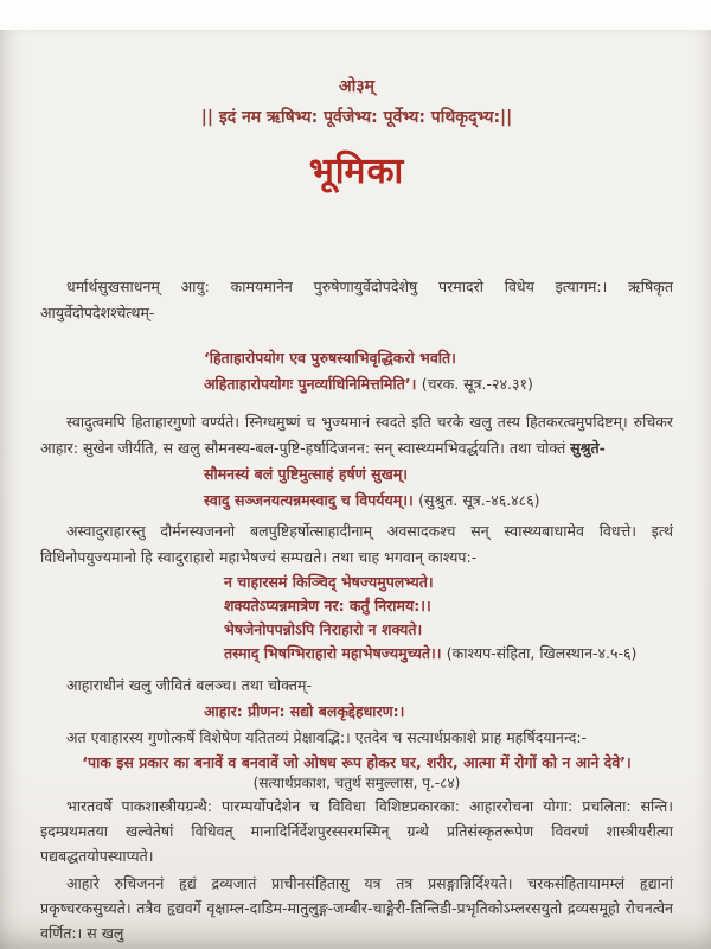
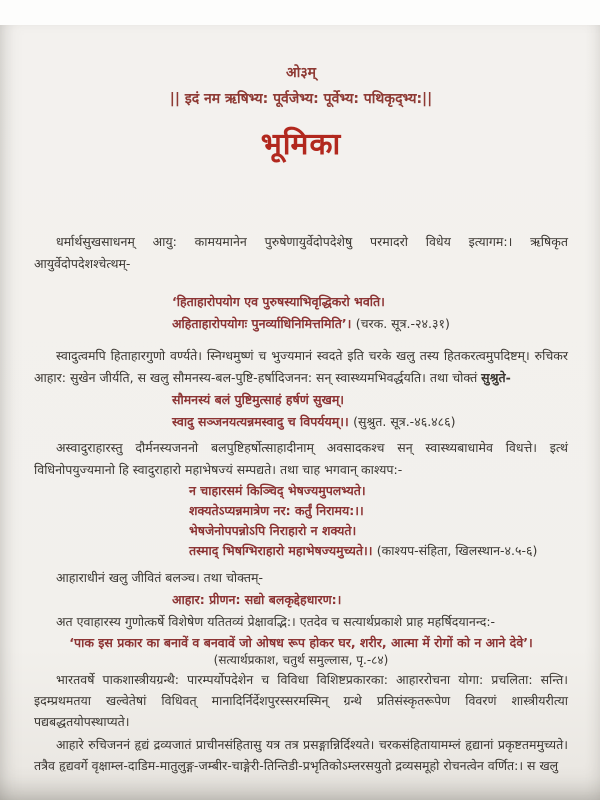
  ओ३म्
  || इदं नम ऋषिभ्य: पूर्वजेभ्य: पूर्वेभ्य: पथिकृद्भ्य:||
  भूमिका
  धर्मार्थसुखसाधनम् आयु: कामयमानेन पुरुषेणायुर्वेदोपदेशेषु परमादरो विधेय इत्यागम:। ऋषिकृत आयुर्वेदोपदेशश्चेत्थम्-
  ‘हिताहारोपयोग एव पुरुषस्याभिवृद्धिकरो भवति।
  अहिताहारोपयोगः पुनर्व्याधिनिमित्तमिति’। (चरक. सूत्र.-२४.३१)
  स्वादुत्वमपि हिताहारगुणो वर्ण्यते। स्निग्धमुष्णं च भुज्यमानं स्वदते इति चरके खलु तस्य हितकरत्वमुपदिष्टम्। रुचिकर आहार: सुखेन जीर्यति, स खलु सौमनस्य-बल-पुष्टि-हर्षादिजनन: सन् स्वास्थ्यमभिवर्द्धयति। तथा चोक्तं सुश्रुते-
  सौमनस्यं बलं पुष्टिमुत्साहं हर्षणं सुखम्।
  स्वादु सञ्जनयत्यन्नमस्वादु च विपर्ययम्।। (सुश्रुत. सूत्र.-४६.४८६)
  अस्वादुराहारस्तु दौर्मनस्यजननो बलपुष्टिहर्षोत्साहादीनाम् अवसादकश्च सन् स्वास्थ्यबाधामेव विधत्ते। इत्थं विधिनोपयुज्यमानो हि स्वादुराहारो महाभेषज्यं सम्पद्यते। तथा चाह भगवान् काश्यप:-
  न चाहारसमं किञ्चिद् भेषज्यमुपलभ्यते।
  शक्यतेऽप्यन्नमात्रेण नर: कर्तुं निरामय:।।
  भेषजेनोपपन्नोऽपि निराहारो न शक्यते।
  तस्माद् भिषग्भिराहारो महाभेषज्यमुच्यते।। (काश्यप-संहिता, खिलस्थान-४.५-६)
  आहाराधीनं खलु जीवितं बलञ्च। तथा चोक्तम्-
  आहार: प्रीणन: सद्यो बलकृद्देहधारण:।
  अत एवाहारस्य गुणोत्कर्षे विशेषेण यतितव्यं प्रेक्षावद्भि:। एतदेव च सत्यार्थप्रकाशे प्राह महर्षिदयानन्द:-
  ‘पाक इस प्रकार का बनावें व बनवावें जो ओषध रूप होकर घर, शरीर, आत्मा में रोगों को न आने देवे’।
  (सत्यार्थप्रकाश, चतुर्थ समुल्लास, पृ.-८४)
  भारतवर्षे पाकशास्त्रीयग्रन्थै: पारम्पर्योपदेशेन च विविधा विशिष्टप्रकारका: आहाररोचना योगा: प्रचलिता: सन्ति। इदम्प्रथमतया खल्वेतेषां विधिवत् मानादिर्निर्देशपुरस्सरमस्मिन् ग्रन्थे प्रतिसंस्कृतरूपेण विवरणं शास्त्रीयरीत्या पद्यबद्धतयोपस्थाप्यते।
- आहारे रुचिजननं हृद्यं द्रव्यजातं प्राचीनसंहितासु यत्र तत्र प्रसङ्गान्निर्दिश्यते। चरकसंहितायामम्लं हृद्यानां प्रकृष्चरकसुच्यते। तत्रैव हृद्यवर्गे वृक्षाम्ल-दाडिम-मातुलुङ्ग-जम्बीर-चाङ्गेरी-तिन्तिडी-प्रभृतिकोऽम्लरसयुतो द्रव्यसमूहो रोचनत्वेन वर्णित:। स खलु
+ आहारे रुचिजननं हृद्यं द्रव्यजातं प्राचीनसंहितासु यत्र तत्र प्रसङ्गान्निर्दिश्यते। चरकसंहितायामम्लं हृद्यानां प्रकृष्टतममुच्यते। तत्रैव हृद्यवर्गे वृक्षाम्ल-दाडिम-मातुलुङ्ग-जम्बीर-चाङ्गेरी-तिन्तिडी-प्रभृतिकोऽम्लरसयुतो द्रव्यसमूहो रोचनत्वेन वर्णित:। स खलु
